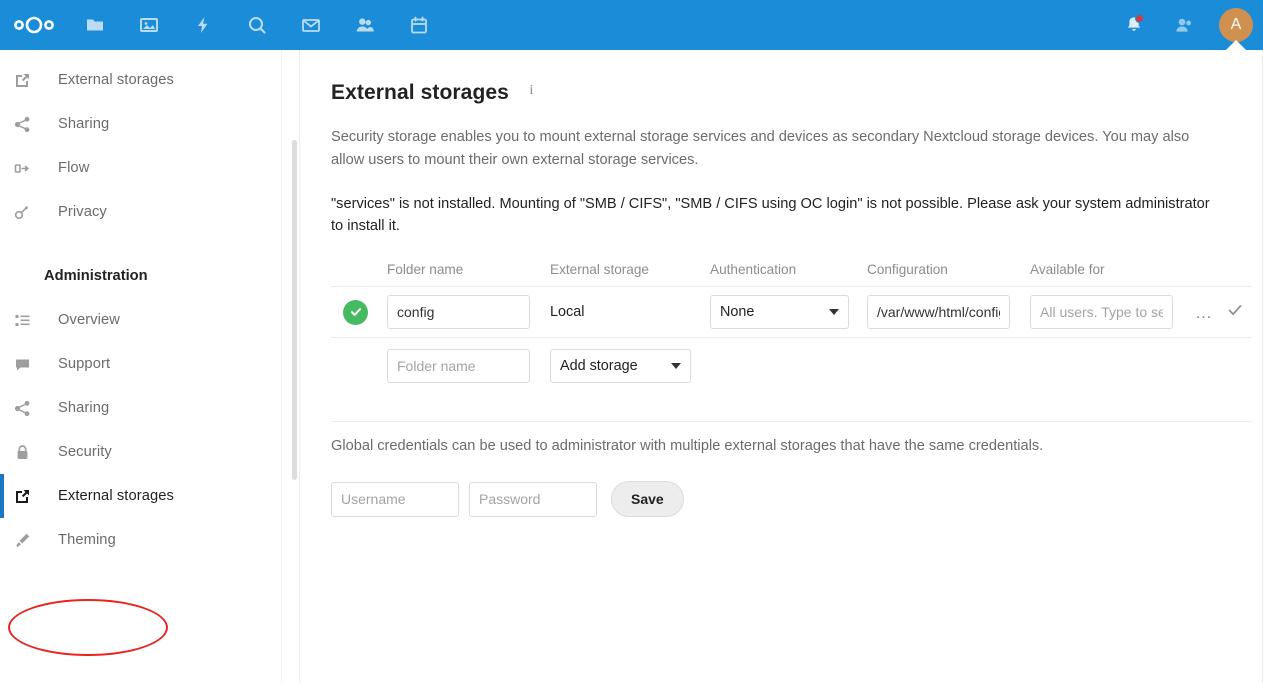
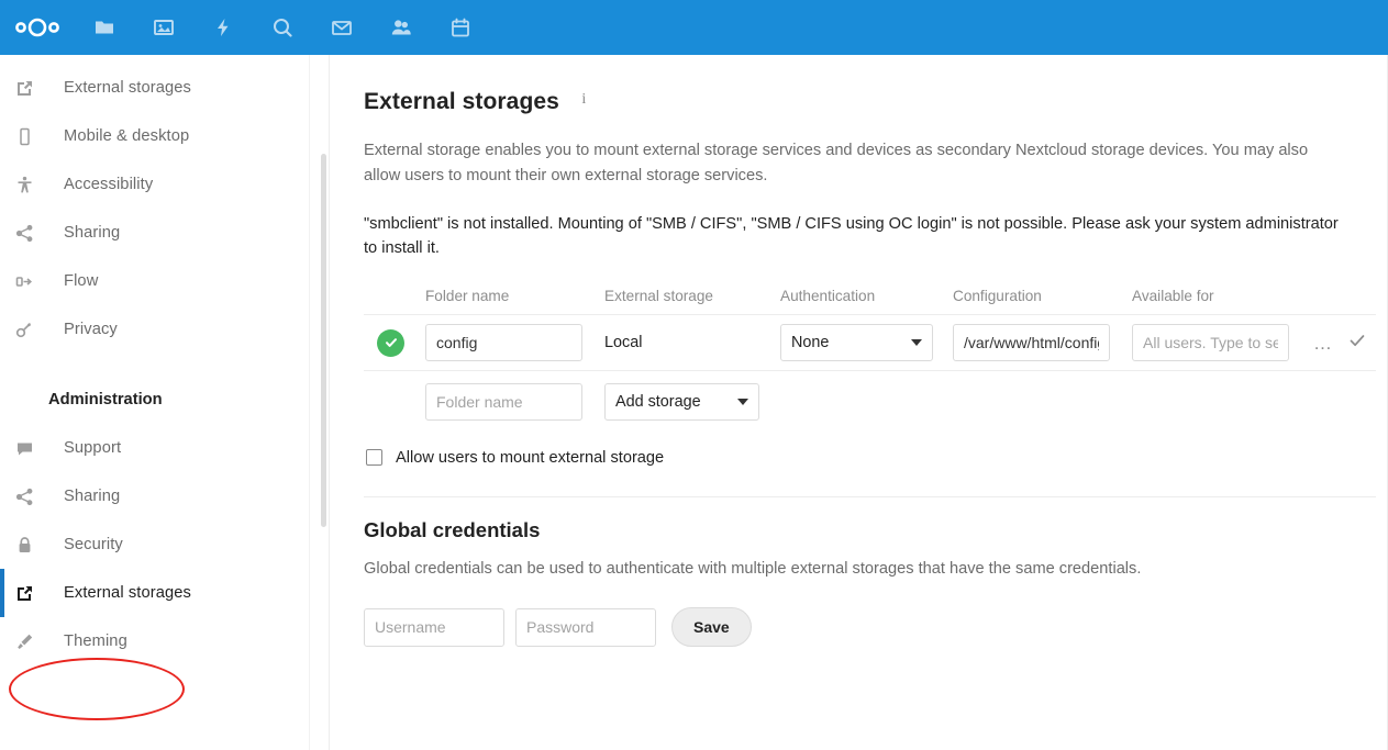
- A
  External storages
+ Mobile & desktop
+ Accessibility
  Sharing
  Flow
  Privacy
  Administration
- Overview
  Support
  Sharing
  Security
  External storages
  Theming
  External storages i
- Security storage enables you to mount external storage services and devices as secondary Nextcloud storage devices. You may also allow users to mount their own external storage services.
+ External storage enables you to mount external storage services and devices as secondary Nextcloud storage devices. You may also allow users to mount their own external storage services.
- "services" is not installed. Mounting of "SMB / CIFS", "SMB / CIFS using OC login" is not possible. Please ask your system administrator to install it.
+ "smbclient" is not installed. Mounting of "SMB / CIFS", "SMB / CIFS using OC login" is not possible. Please ask your system administrator to install it.
  	Folder name	External storage	Authentication	Configuration	Available for
  	config	Local	None	/var/www/html/confi	All users. Type to se	…
  	Folder name	Add storage
+ Allow users to mount external storage
+ Global credentials
- Global credentials can be used to administrator with multiple external storages that have the same credentials.
+ Global credentials can be used to authenticate with multiple external storages that have the same credentials.
  Username
  Password
  Save
